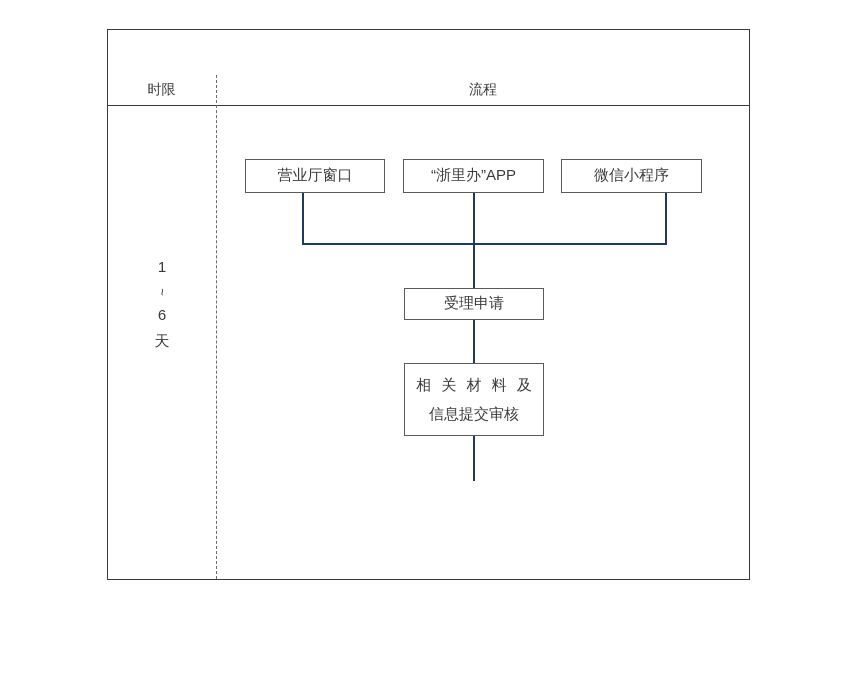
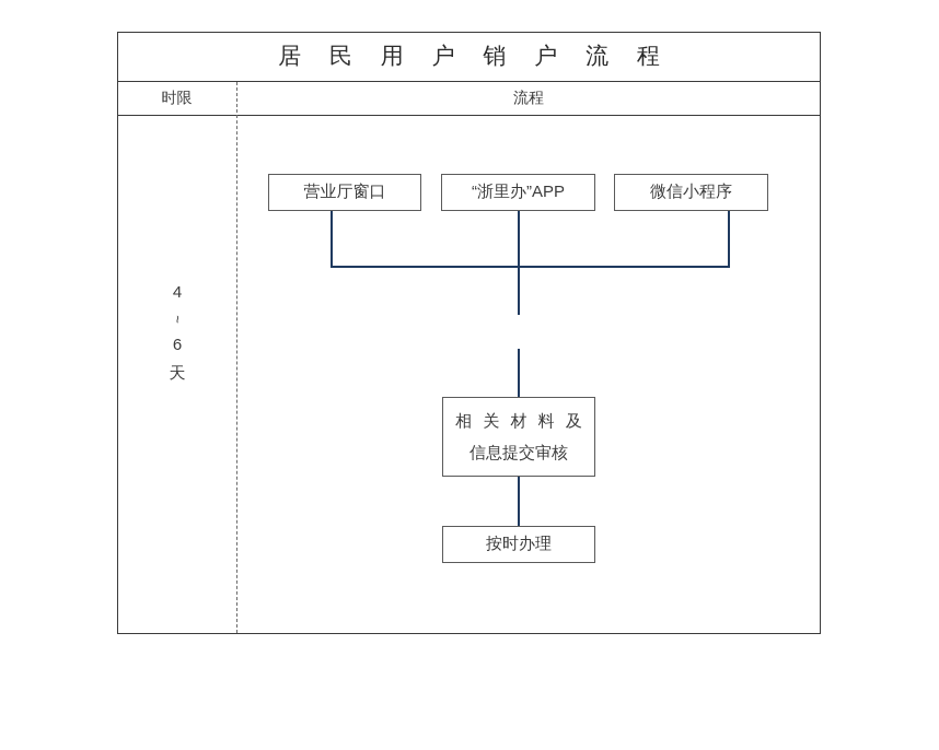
+ 居 民 用 户 销 户 流 程
  时限
  流程
- 1
+ 4
  6
  天
  营业厅窗口
  “浙里办”APP
  微信小程序
- 受理申请
  相 关 材 料 及
  信息提交审核
+ 按时办理
